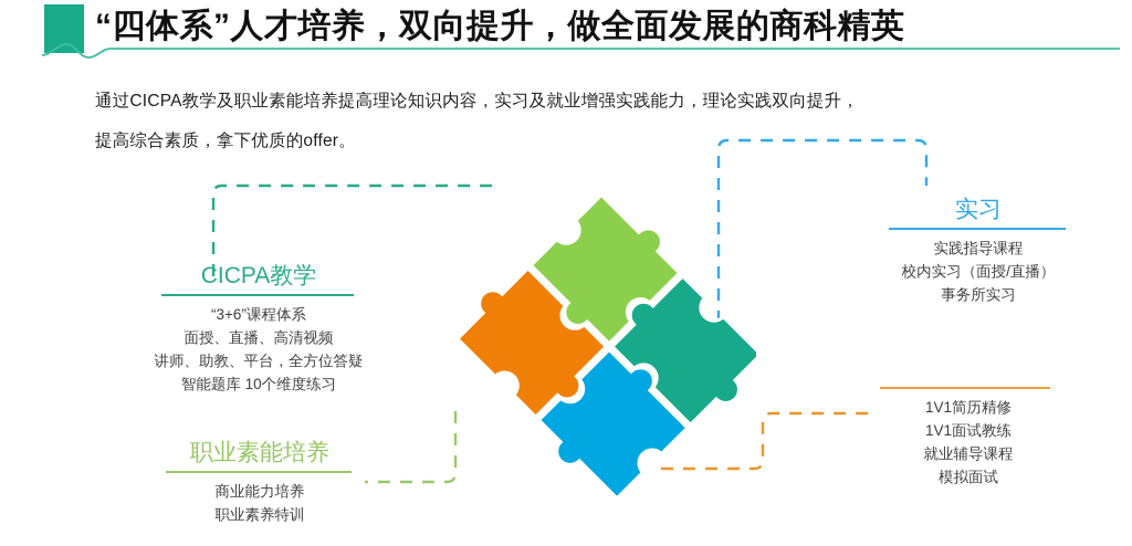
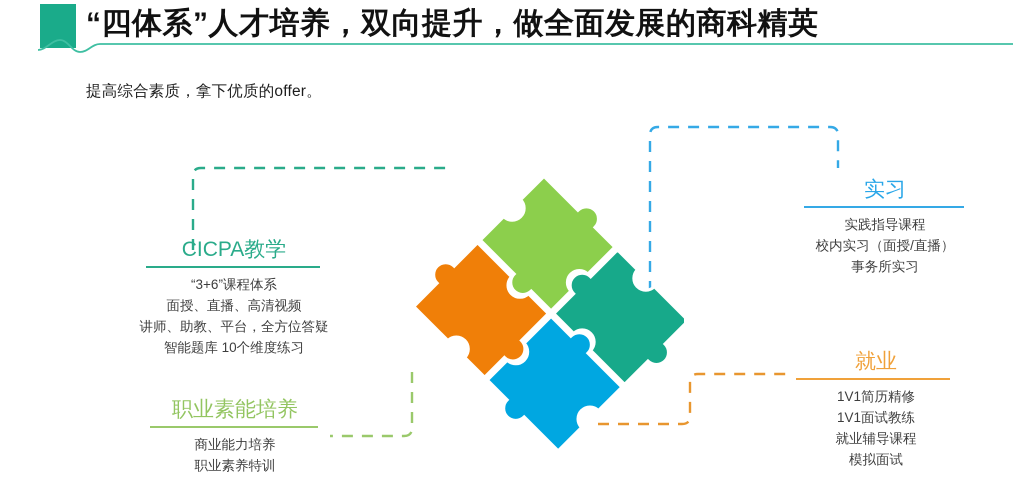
  “四体系”人才培养，双向提升，做全面发展的商科精英
- 通过CICPA教学及职业素能培养提高理论知识内容，实习及就业增强实践能力，理论实践双向提升，
  提高综合素质，拿下优质的offer。
  CICPA教学
  “3+6”课程体系
  面授、直播、高清视频
  讲师、助教、平台，全方位答疑
  智能题库 10个维度练习
  职业素能培养
  商业能力培养
  职业素养特训
  实习
  实践指导课程
  校内实习（面授/直播）
  事务所实习
+ 就业
  1V1简历精修
  1V1面试教练
  就业辅导课程
  模拟面试
